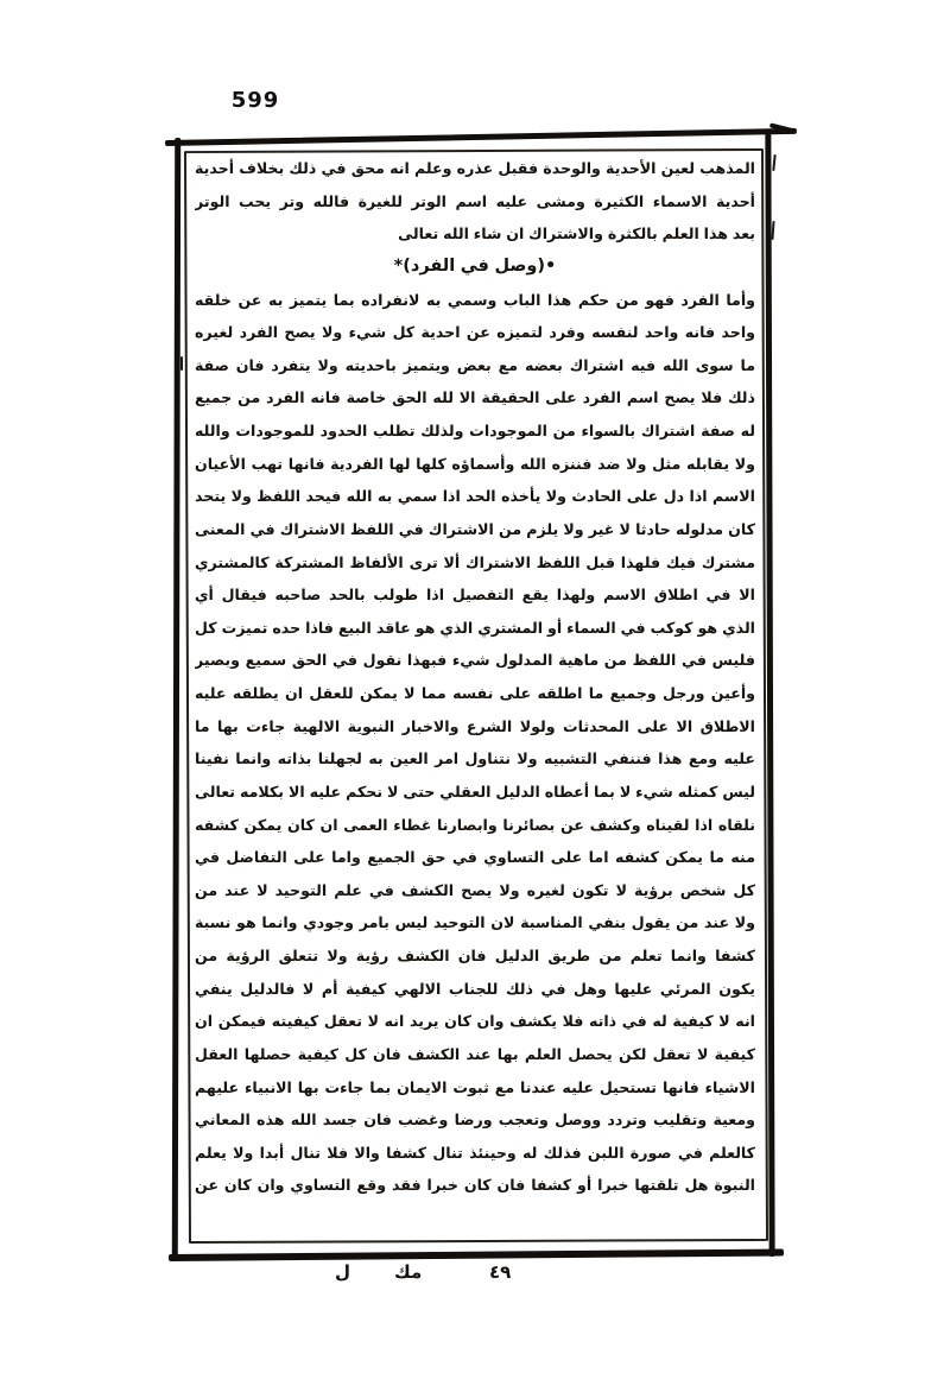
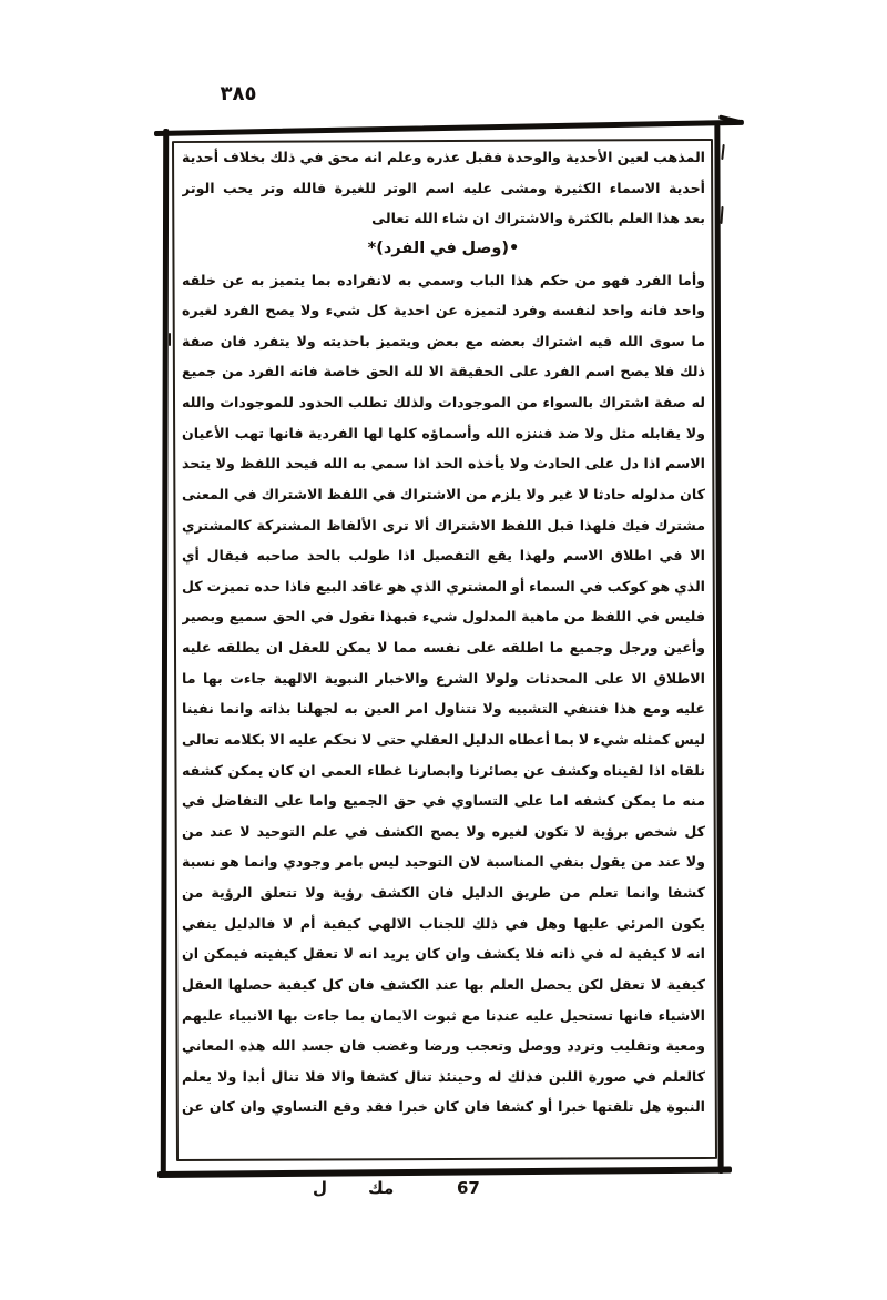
- 599
+ ٣٨٥
  المذهب لعين الأحدية والوحدة فقبل عذره وعلم انه محق في ذلك بخلاف أحدية
  أحدية الاسماء الكثيرة ومشى عليه اسم الوتر للغيرة فالله وتر يحب الوتر
  بعد هذا العلم بالكثرة والاشتراك ان شاء الله تعالى
  •(وصل في الفرد)*
  وأما الفرد فهو من حكم هذا الباب وسمي به لانفراده بما يتميز به عن خلقه
  واحد فانه واحد لنفسه وفرد لتميزه عن احدية كل شيء ولا يصح الفرد لغيره
  ما سوى الله فيه اشتراك بعضه مع بعض ويتميز باحديته ولا يتفرد فان صفة
  ذلك فلا يصح اسم الفرد على الحقيقة الا لله الحق خاصة فانه الفرد من جميع
  له صفة اشتراك بالسواء من الموجودات ولذلك تطلب الحدود للموجودات والله
  ولا يقابله مثل ولا ضد فننزه الله وأسماؤه كلها لها الفردية فانها تهب الأعيان
  الاسم اذا دل على الحادث ولا يأخذه الحد اذا سمي به الله فيحد اللفظ ولا يتحد
  كان مدلوله حادثا لا غير ولا يلزم من الاشتراك في اللفظ الاشتراك في المعنى
  مشترك فيك فلهذا قبل اللفظ الاشتراك ألا ترى الألفاظ المشتركة كالمشتري
  الا في اطلاق الاسم ولهذا يقع التفصيل اذا طولب بالحد صاحبه فيقال أي
  الذي هو كوكب في السماء أو المشتري الذي هو عاقد البيع فاذا حده تميزت كل
  فليس في اللفظ من ماهية المدلول شيء فبهذا نقول في الحق سميع وبصير
  وأعين ورجل وجميع ما اطلقه على نفسه مما لا يمكن للعقل ان يطلقه عليه
  الاطلاق الا على المحدثات ولولا الشرع والاخبار النبوية الالهية جاءت بها ما
  عليه ومع هذا فننفي التشبيه ولا نتناول امر العين به لجهلنا بذاته وانما نفينا
  ليس كمثله شيء لا بما أعطاه الدليل العقلي حتى لا نحكم عليه الا بكلامه تعالى
  نلقاه اذا لقيناه وكشف عن بصائرنا وابصارنا غطاء العمى ان كان يمكن كشفه
  منه ما يمكن كشفه اما على التساوي في حق الجميع واما على التفاضل في
  كل شخص برؤية لا تكون لغيره ولا يصح الكشف في علم التوحيد لا عند من
  ولا عند من يقول بنفي المناسبة لان التوحيد ليس بامر وجودي وانما هو نسبة
  كشفا وانما تعلم من طريق الدليل فان الكشف رؤية ولا تتعلق الرؤية من
  يكون المرئي عليها وهل في ذلك للجناب الالهي كيفية أم لا فالدليل ينفي
  انه لا كيفية له في ذاته فلا يكشف وان كان يريد انه لا تعقل كيفيته فيمكن ان
  كيفية لا تعقل لكن يحصل العلم بها عند الكشف فان كل كيفية حصلها العقل
  الاشياء فانها تستحيل عليه عندنا مع ثبوت الايمان بما جاءت بها الانبياء عليهم
  ومعية وتقليب وتردد ووصل وتعجب ورضا وغضب فان جسد الله هذه المعاني
  كالعلم في صورة اللبن فذلك له وحينئذ تنال كشفا والا فلا تنال أبدا ولا يعلم
  النبوة هل تلقتها خبرا أو كشفا فان كان خبرا فقد وقع التساوي وان كان عن
- ٤٩
+ 67
  مك
  ل
